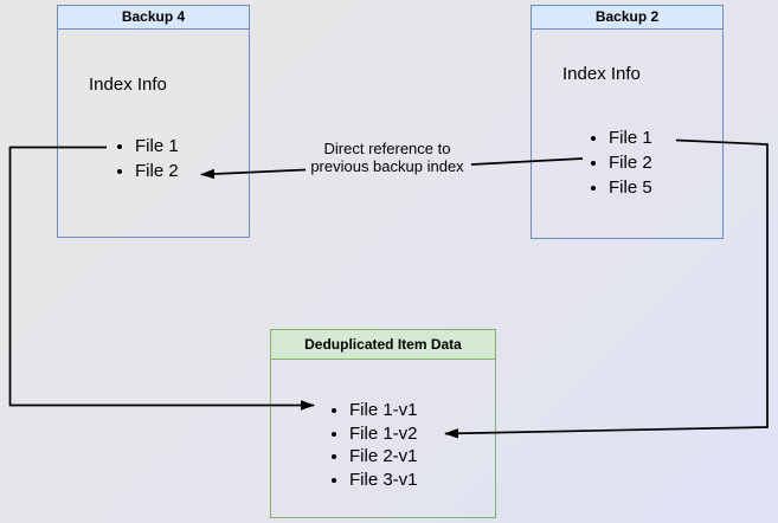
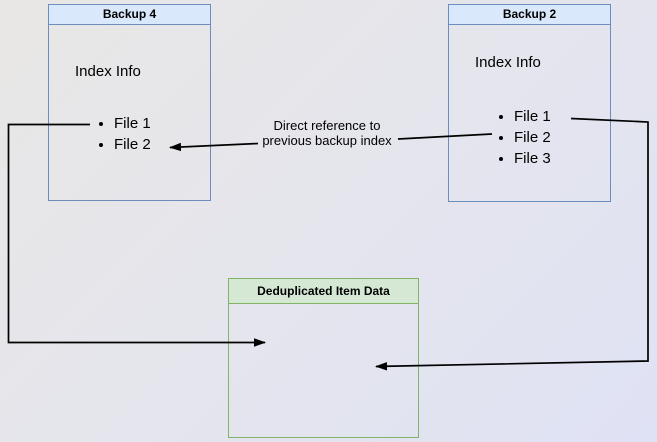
  Backup 4
  Index Info
  File 1
  File 2
  Backup 2
  Index Info
  File 1
  File 2
- File 5
+ File 3
  Deduplicated Item Data
- File 1-v1
- File 1-v2
- File 2-v1
- File 3-v1
  Direct reference to
  previous backup index
